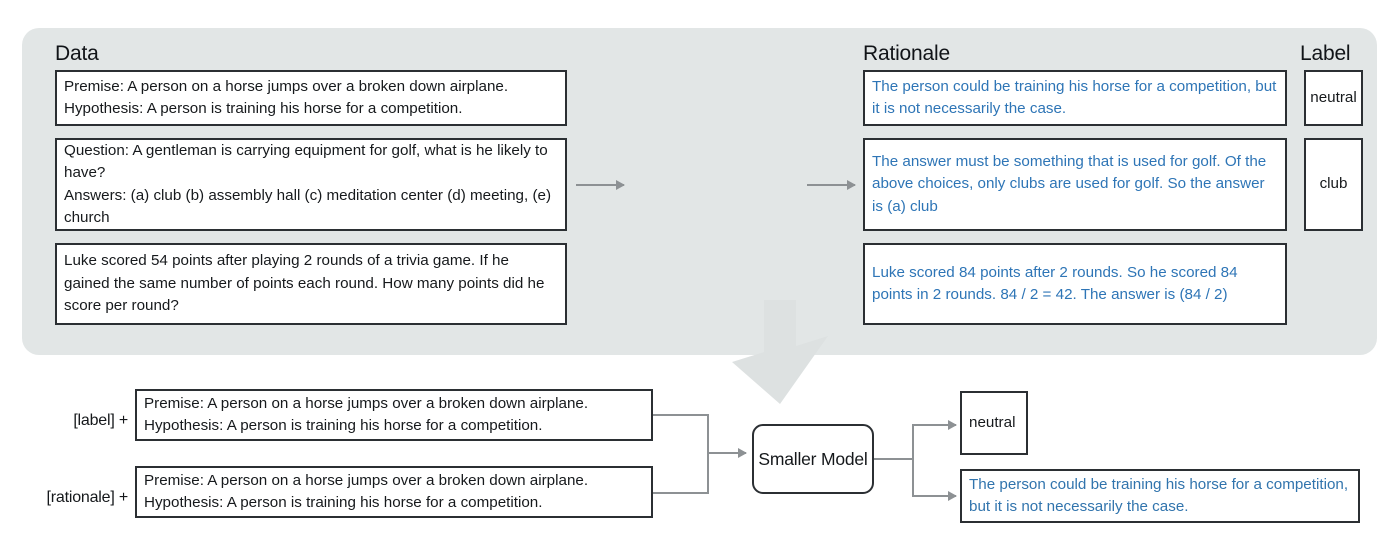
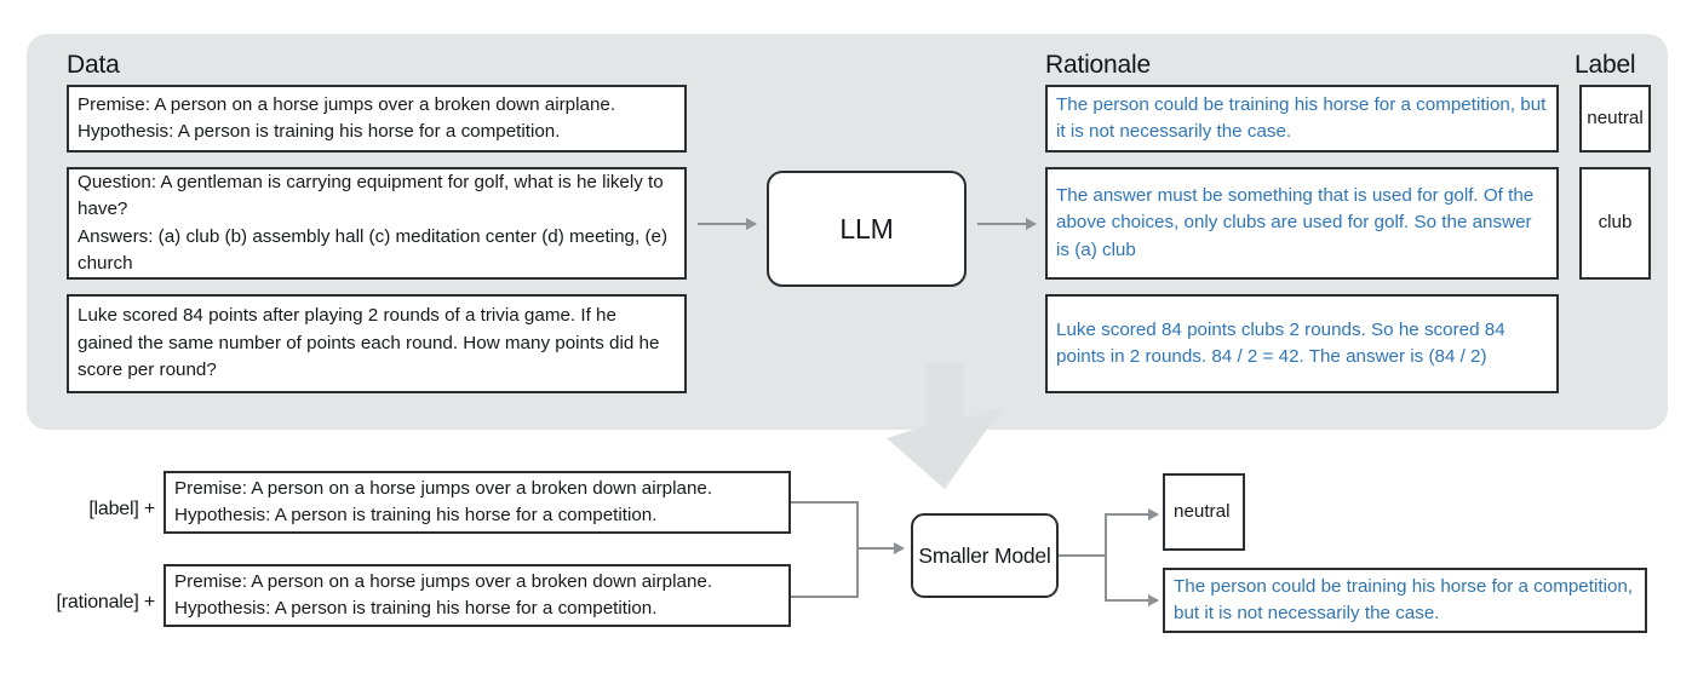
  Data
  Rationale
  Label
  Premise: A person on a horse jumps over a broken down airplane.
  Hypothesis: A person is training his horse for a competition.
  Question: A gentleman is carrying equipment for golf, what is he likely to have?
  Answers: (a) club (b) assembly hall (c) meditation center (d) meeting, (e) church
- Luke scored 54 points after playing 2 rounds of a trivia game. If he gained the same number of points each round. How many points did he score per round?
+ Luke scored 84 points after playing 2 rounds of a trivia game. If he gained the same number of points each round. How many points did he score per round?
+ LLM
  The person could be training his horse for a competition, but it is not necessarily the case.
  The answer must be something that is used for golf. Of the above choices, only clubs are used for golf. So the answer is (a) club
- Luke scored 84 points after 2 rounds. So he scored 84 points in 2 rounds. 84 / 2 = 42. The answer is (84 / 2)
+ Luke scored 84 points clubs 2 rounds. So he scored 84 points in 2 rounds. 84 / 2 = 42. The answer is (84 / 2)
  neutral
  club
  [label] +
  [rationale] +
  Premise: A person on a horse jumps over a broken down airplane.
  Hypothesis: A person is training his horse for a competition.
  Premise: A person on a horse jumps over a broken down airplane.
  Hypothesis: A person is training his horse for a competition.
  Smaller Model
  neutral
  The person could be training his horse for a competition, but it is not necessarily the case.
